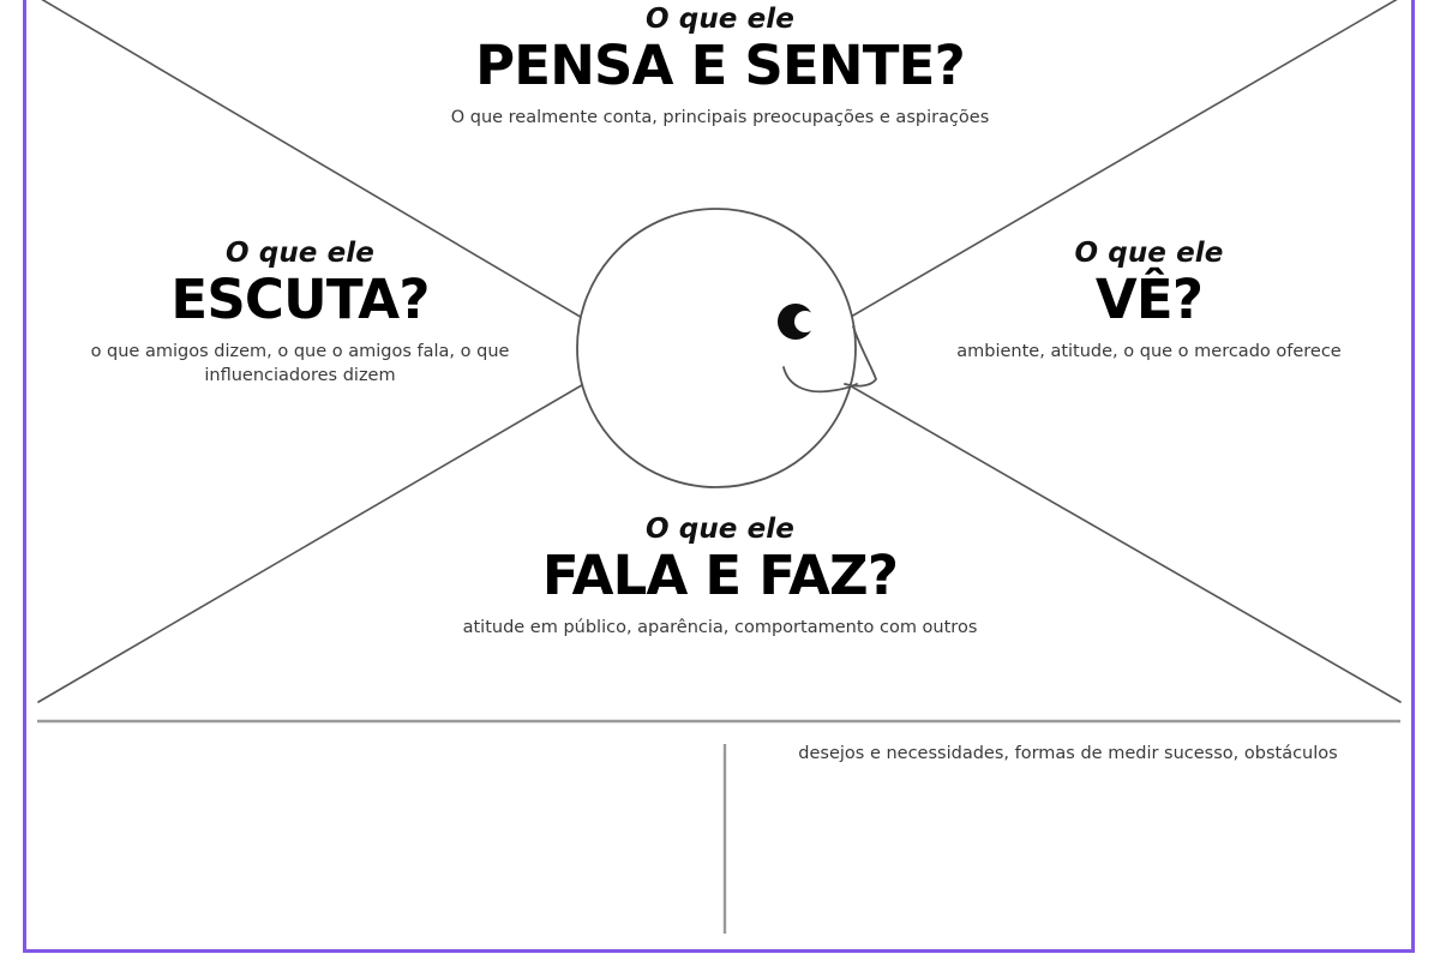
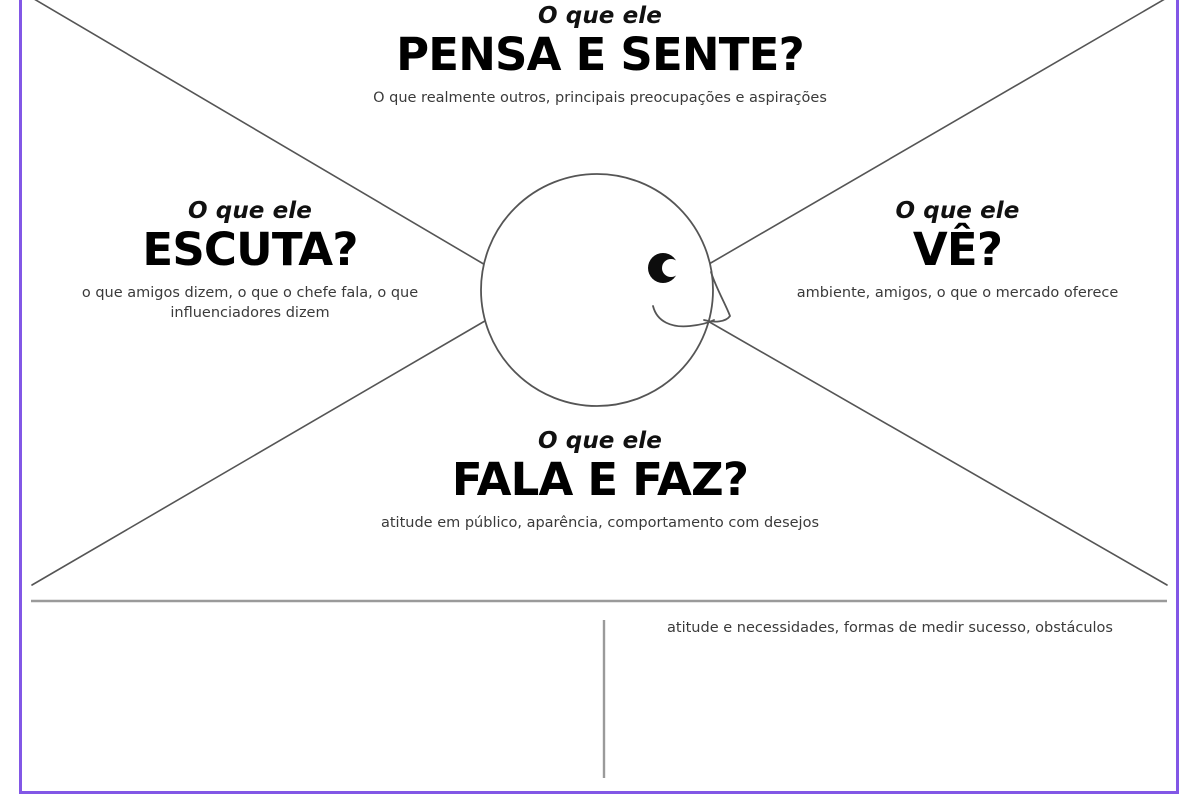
  O que ele
  PENSA E SENTE?
- O que realmente conta, principais preocupações e aspirações
+ O que realmente outros, principais preocupações e aspirações
  O que ele
  ESCUTA?
- o que amigos dizem, o que o amigos fala, o que influenciadores dizem
+ o que amigos dizem, o que o chefe fala, o que influenciadores dizem
  O que ele
  VÊ?
- ambiente, atitude, o que o mercado oferece
+ ambiente, amigos, o que o mercado oferece
  O que ele
  FALA E FAZ?
- atitude em público, aparência, comportamento com outros
+ atitude em público, aparência, comportamento com desejos
- desejos e necessidades, formas de medir sucesso, obstáculos
+ atitude e necessidades, formas de medir sucesso, obstáculos
